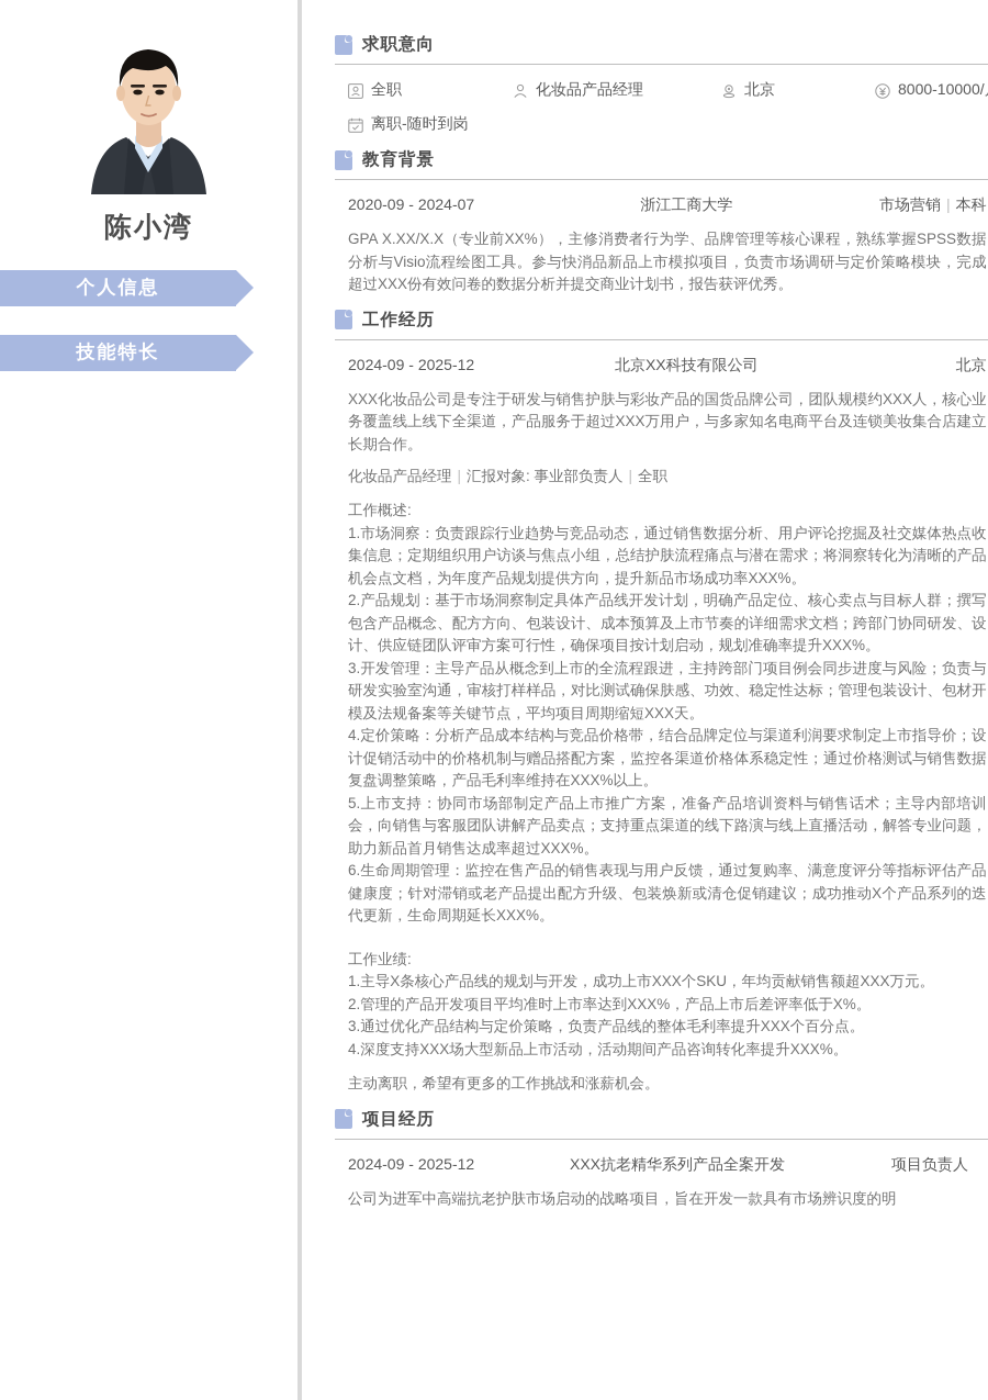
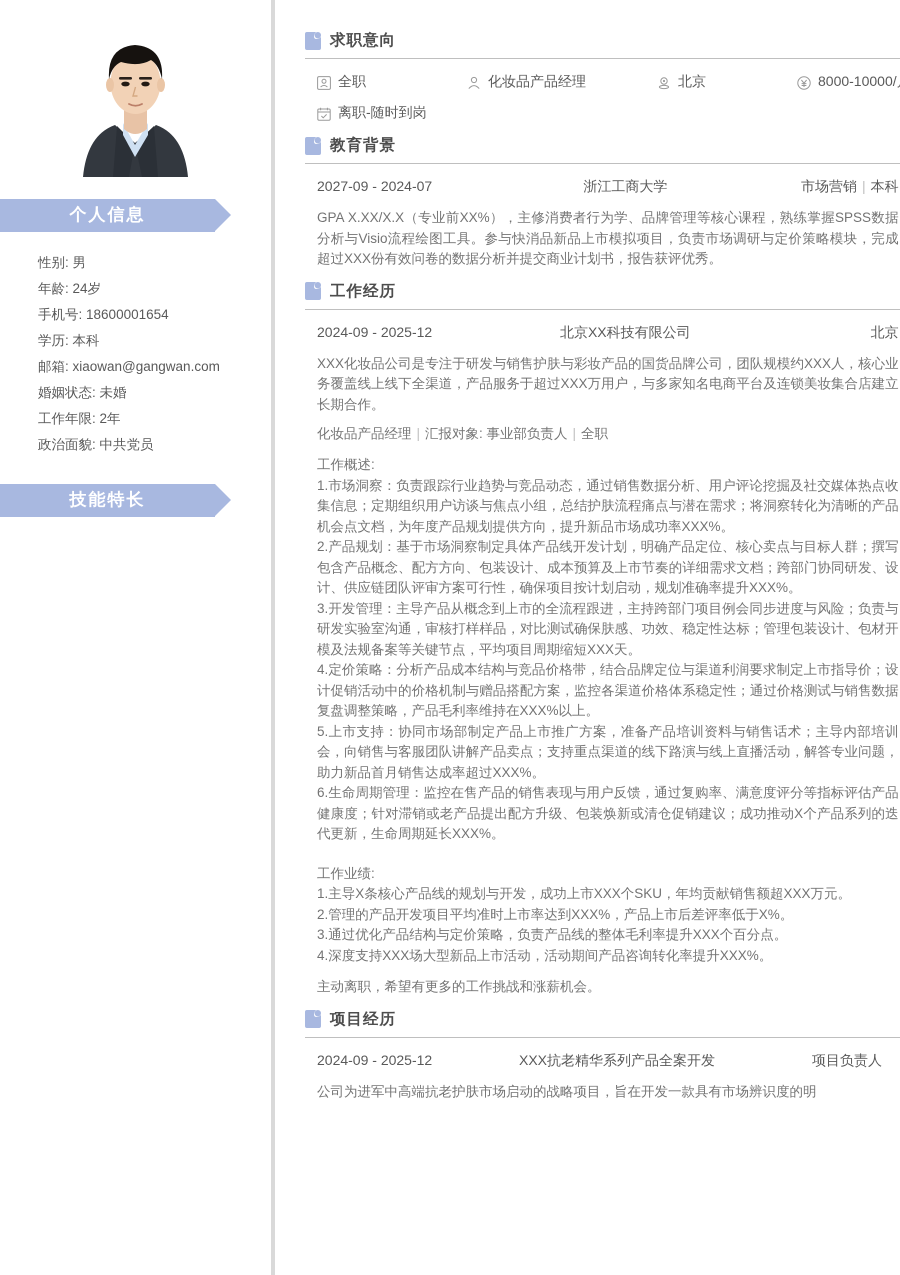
- 陈小湾
  个人信息
+ 性别: 男
+ 年龄: 24岁
+ 手机号: 18600001654
+ 学历: 本科
+ 邮箱: xiaowan@gangwan.com
+ 婚姻状态: 未婚
+ 工作年限: 2年
+ 政治面貌: 中共党员
  技能特长
  求职意向
  全职
  化妆品产品经理
  北京
  8000-10000/
  离职-随时到岗
  教育背景
- 2020-09 - 2024-07
+ 2027-09 - 2024-07
  浙江工商大学
  市场营销 | 本科
  GPA X.XX/X.X（专业前XX%），主修消费者行为学、品牌管理等核心课程，熟练掌握SPSS数据分析与Visio流程绘图工具。参与快消品新品上市模拟项目，负责市场调研与定价策略模块，完成超过XXX份有效问卷的数据分析并提交商业计划书，报告获评优秀。
  工作经历
  2024-09 - 2025-12
  北京XX科技有限公司
  北京
  XXX化妆品公司是专注于研发与销售护肤与彩妆产品的国货品牌公司，团队规模约XXX人，核心业务覆盖线上线下全渠道，产品服务于超过XXX万用户，与多家知名电商平台及连锁美妆集合店建立长期合作。
  化妆品产品经理 | 汇报对象: 事业部负责人 | 全职
  工作概述:
  1.市场洞察：负责跟踪行业趋势与竞品动态，通过销售数据分析、用户评论挖掘及社交媒体热点收集信息；定期组织用户访谈与焦点小组，总结护肤流程痛点与潜在需求；将洞察转化为清晰的产品机会点文档，为年度产品规划提供方向，提升新品市场成功率XXX%。
  2.产品规划：基于市场洞察制定具体产品线开发计划，明确产品定位、核心卖点与目标人群；撰写包含产品概念、配方方向、包装设计、成本预算及上市节奏的详细需求文档；跨部门协同研发、设计、供应链团队评审方案可行性，确保项目按计划启动，规划准确率提升XXX%。
  3.开发管理：主导产品从概念到上市的全流程跟进，主持跨部门项目例会同步进度与风险；负责与研发实验室沟通，审核打样样品，对比测试确保肤感、功效、稳定性达标；管理包装设计、包材开模及法规备案等关键节点，平均项目周期缩短XXX天。
  4.定价策略：分析产品成本结构与竞品价格带，结合品牌定位与渠道利润要求制定上市指导价；设计促销活动中的价格机制与赠品搭配方案，监控各渠道价格体系稳定性；通过价格测试与销售数据复盘调整策略，产品毛利率维持在XXX%以上。
  5.上市支持：协同市场部制定产品上市推广方案，准备产品培训资料与销售话术；主导内部培训会，向销售与客服团队讲解产品卖点；支持重点渠道的线下路演与线上直播活动，解答专业问题，助力新品首月销售达成率超过XXX%。
  6.生命周期管理：监控在售产品的销售表现与用户反馈，通过复购率、满意度评分等指标评估产品健康度；针对滞销或老产品提出配方升级、包装焕新或清仓促销建议；成功推动X个产品系列的迭代更新，生命周期延长XXX%。
  工作业绩:
  1.主导X条核心产品线的规划与开发，成功上市XXX个SKU，年均贡献销售额超XXX万元。
  2.管理的产品开发项目平均准时上市率达到XXX%，产品上市后差评率低于X%。
  3.通过优化产品结构与定价策略，负责产品线的整体毛利率提升XXX个百分点。
  4.深度支持XXX场大型新品上市活动，活动期间产品咨询转化率提升XXX%。
  主动离职，希望有更多的工作挑战和涨薪机会。
  项目经历
  2024-09 - 2025-12
  XXX抗老精华系列产品全案开发
  项目负责人
  公司为进军中高端抗老护肤市场启动的战略项目，旨在开发一款具有市场辨识度的明
